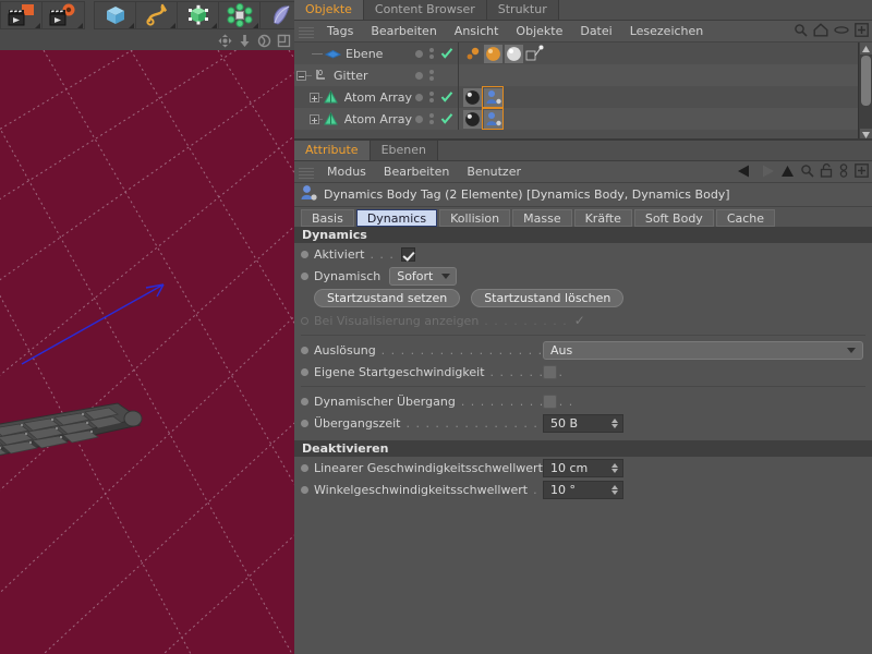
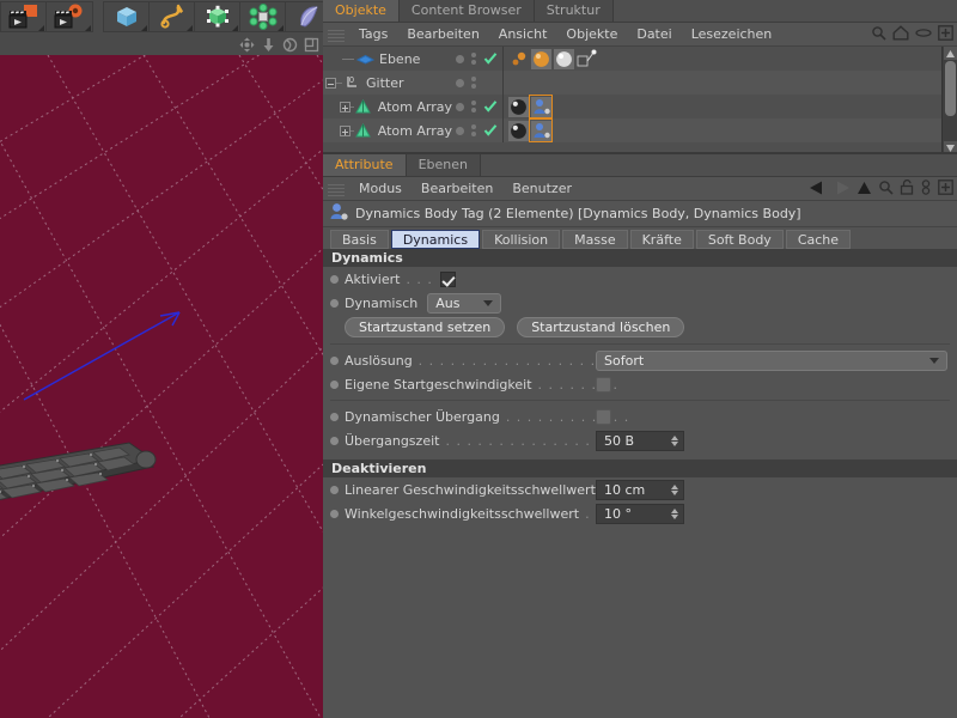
  Objekte
  Content Browser
  Struktur
  Tags
  Bearbeiten
  Ansicht
  Objekte
  Datei
  Lesezeichen
  Ebene
  Gitter
  Atom Array
  Atom Array
  Attribute
  Ebenen
  Modus
  Bearbeiten
  Benutzer
  Dynamics Body Tag (2 Elemente) [Dynamics Body, Dynamics Body]
  Basis
  Dynamics
  Kollision
  Masse
  Kräfte
  Soft Body
  Cache
  Dynamics
  Aktiviert
  . . .
  Dynamisch
- Sofort
+ Aus
  Startzustand setzen
  Startzustand löschen
- Bei Visualisierung anzeigen
- ✓
  Auslösung
  . . . . . . . . . . . . . . . . .
- Aus
+ Sofort
  Eigene Startgeschwindigkeit
  . . . . . . .
  Dynamischer Übergang
  . . . . . . . . . . .
  Übergangszeit
  . . . . . . . . . . . . . .
  50 B
  Deaktivieren
  Linearer Geschwindigkeitsschwellwert
  10 cm
  Winkelgeschwindigkeitsschwellwert
  .
  10 °
